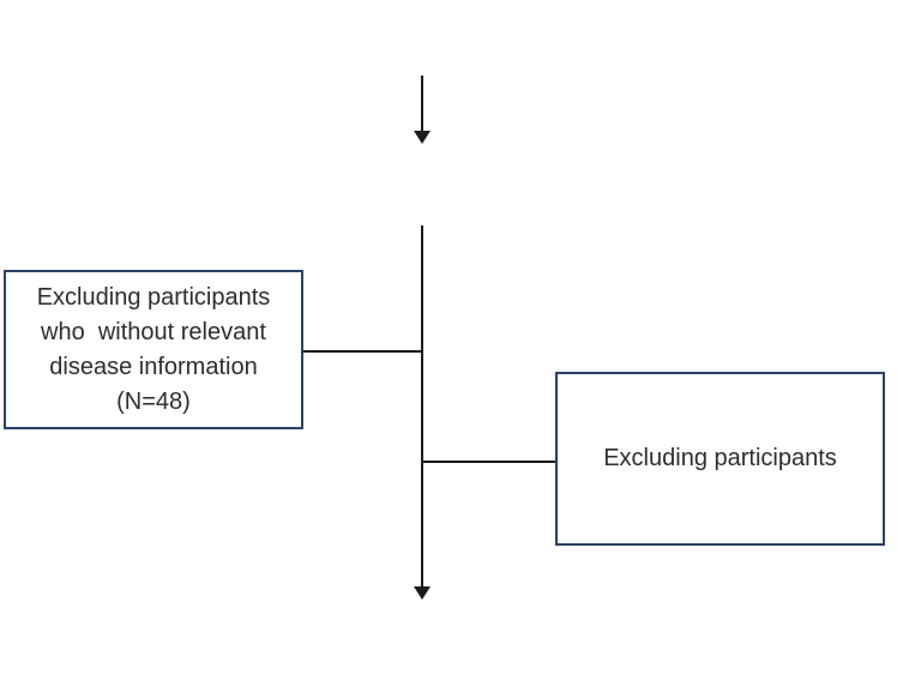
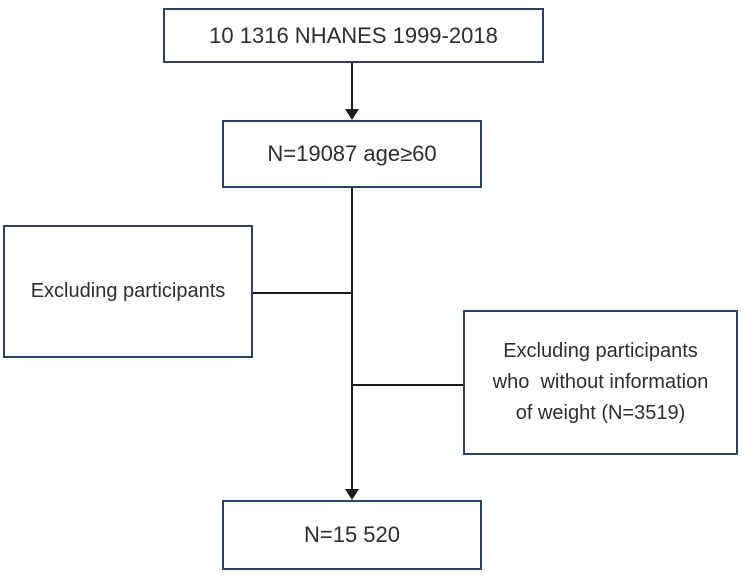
+ 10 1316 NHANES 1999-2018
+ N=19087 age≥60
  Excluding participants
- who without relevant
- disease information
- (N=48)
  Excluding participants
+ who without information
+ of weight (N=3519)
+ N=15 520
